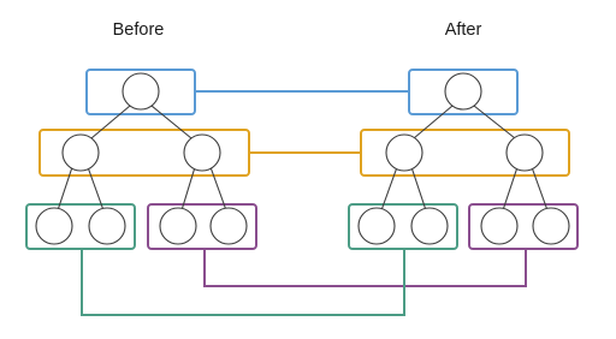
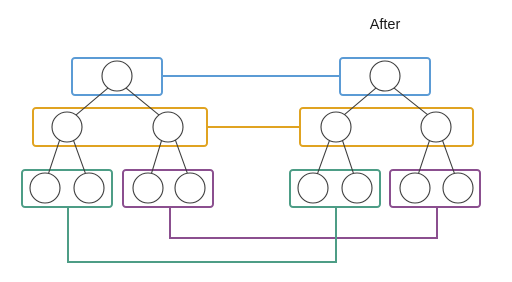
- Before
  After
